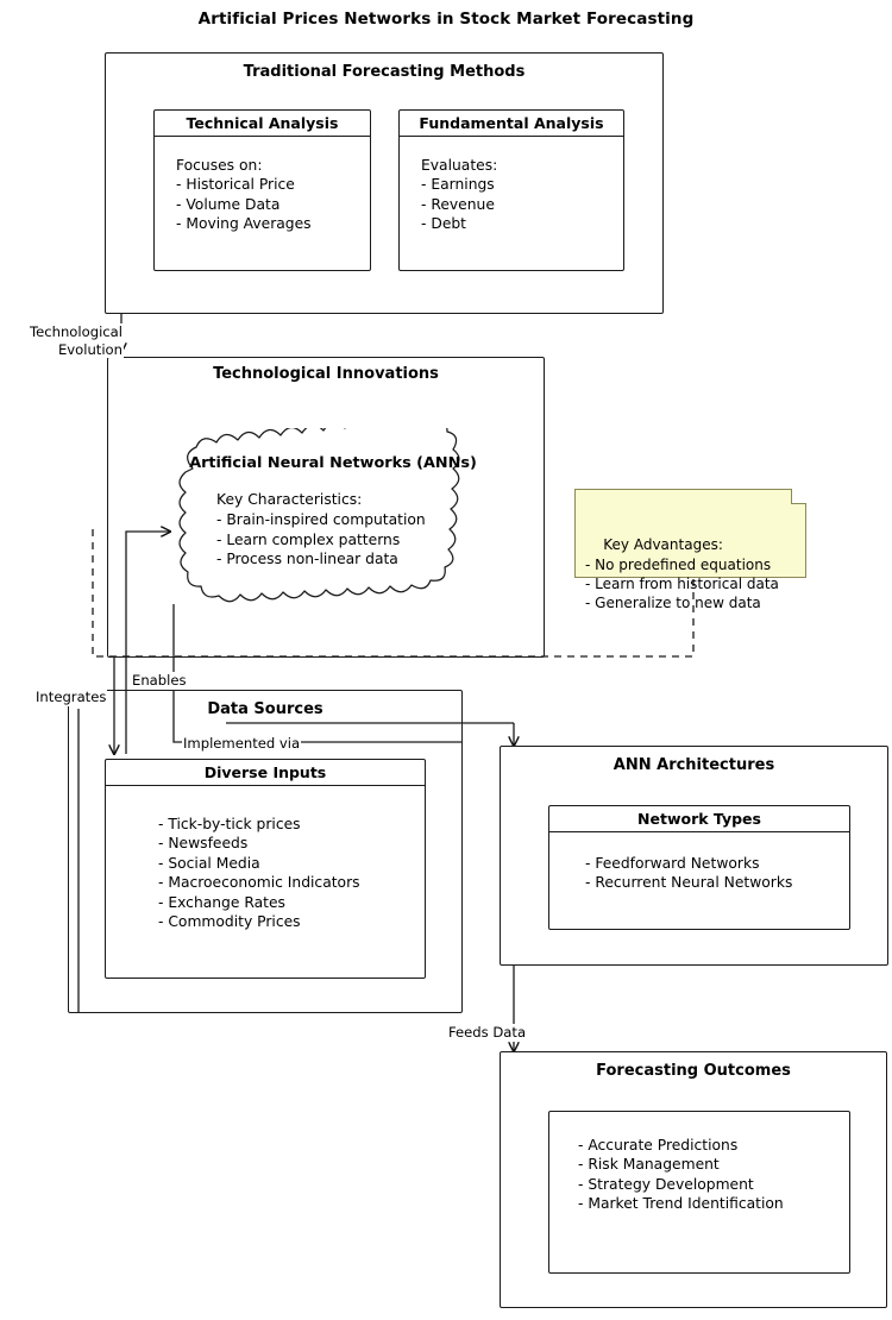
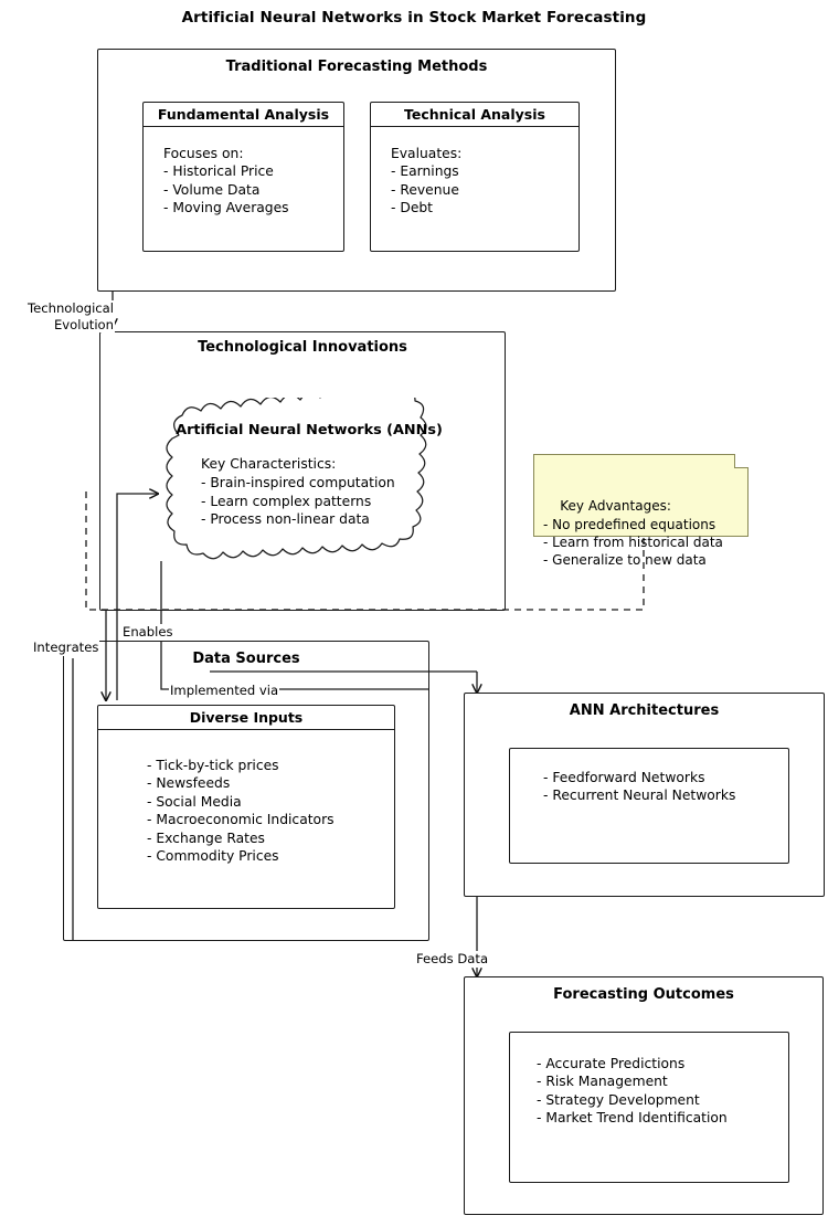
- Artificial Prices Networks in Stock Market Forecasting
+ Artificial Neural Networks in Stock Market Forecasting
  Traditional Forecasting Methods
- Technical Analysis
+ Fundamental Analysis
  Focuses on:
  - Historical Price
  - Volume Data
  - Moving Averages
- Fundamental Analysis
+ Technical Analysis
  Evaluates:
  - Earnings
  - Revenue
  - Debt
  Technological Innovations
  Artificial Neural Networks (ANNs)
  Key Characteristics:
  - Brain-inspired computation
  - Learn complex patterns
  - Process non-linear data
  Key Advantages:
  - No predefined equations
  - Learn from historical data
  - Generalize to new data
  Data Sources
  Diverse Inputs
  - Tick-by-tick prices
  - Newsfeeds
  - Social Media
  - Macroeconomic Indicators
  - Exchange Rates
  - Commodity Prices
  ANN Architectures
- Network Types
  - Feedforward Networks
  - Recurrent Neural Networks
  Forecasting Outcomes
  - Accurate Predictions
  - Risk Management
  - Strategy Development
  - Market Trend Identification
  Technological
  Evolution
  Enables
  Integrates
  Implemented via
  Feeds Data
